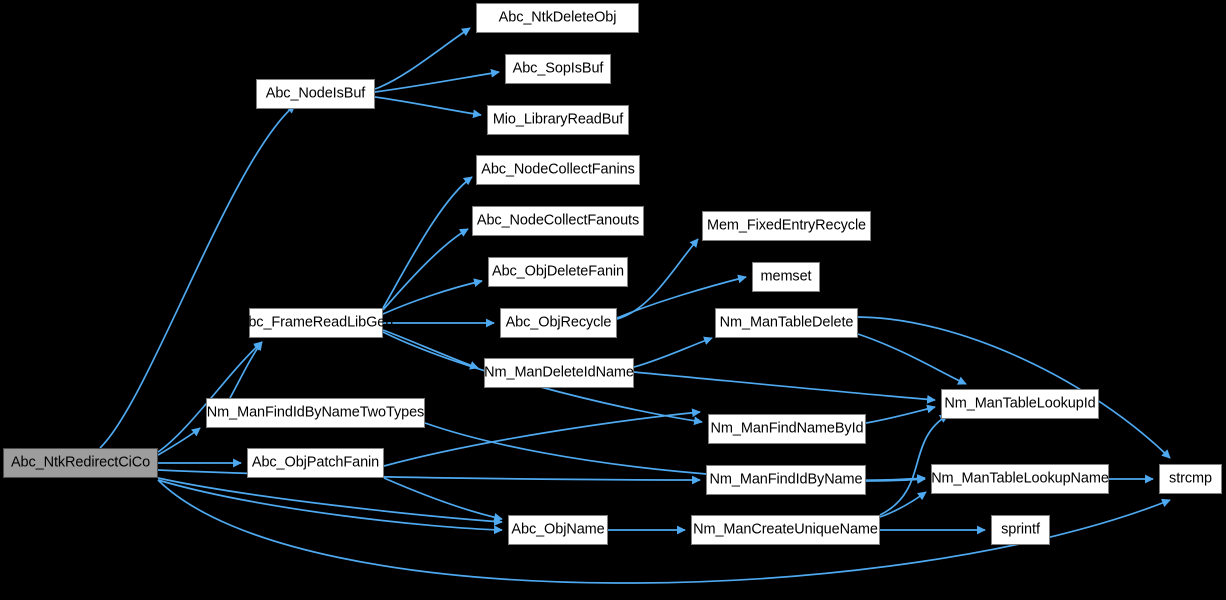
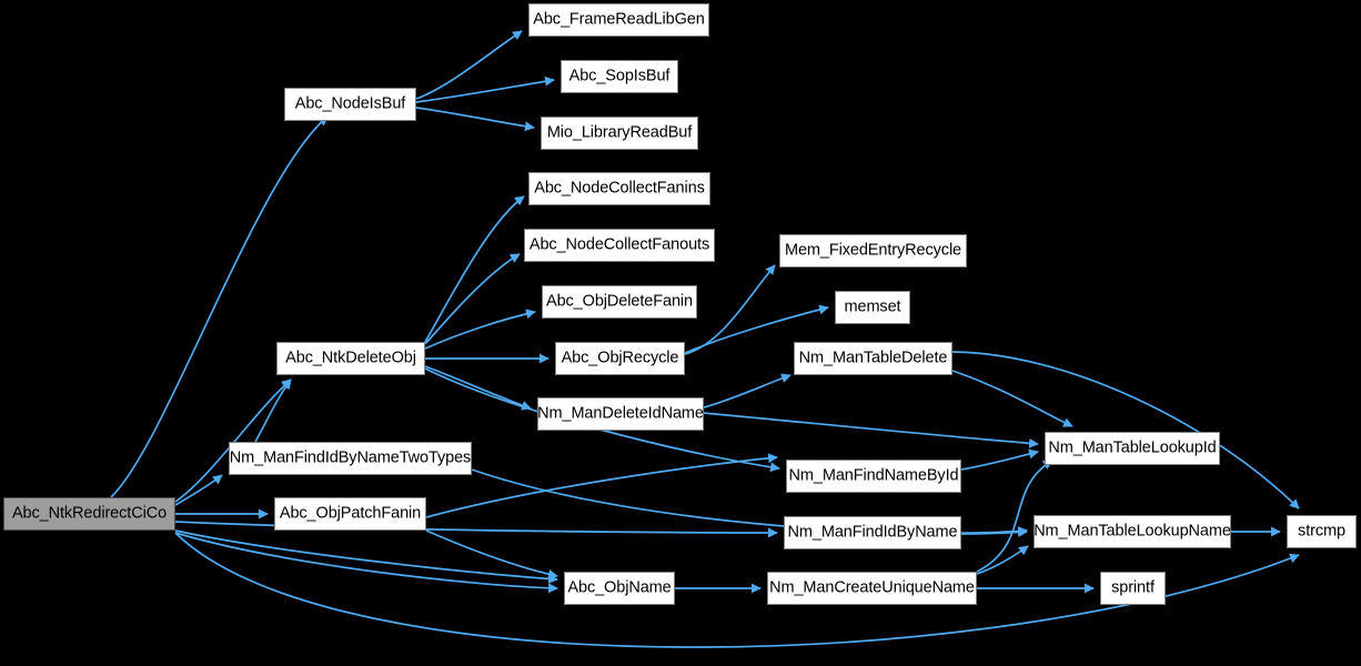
  Abc_NtkRedirectCiCo
  Abc_NodeIsBuf
- Abc_NtkDeleteObj
+ Abc_FrameReadLibGen
  Abc_SopIsBuf
  Mio_LibraryReadBuf
- Abc_FrameReadLibGen
+ Abc_NtkDeleteObj
  Abc_NodeCollectFanins
  Abc_NodeCollectFanouts
  Abc_ObjDeleteFanin
  Abc_ObjRecycle
  Nm_ManDeleteIdName
  Mem_FixedEntryRecycle
  memset
  Nm_ManTableDelete
  Nm_ManFindIdByNameTwoTypes
  Nm_ManFindNameById
  Nm_ManTableLookupId
  Abc_ObjPatchFanin
  Nm_ManFindIdByName
  Nm_ManTableLookupName
  strcmp
  Abc_ObjName
  Nm_ManCreateUniqueName
  sprintf
